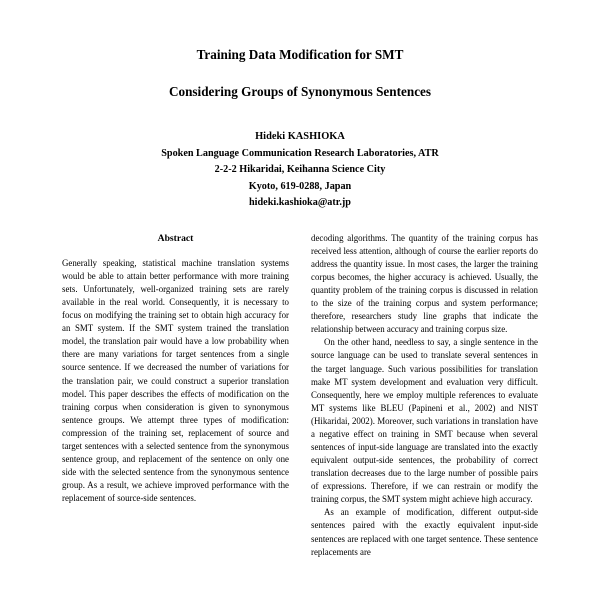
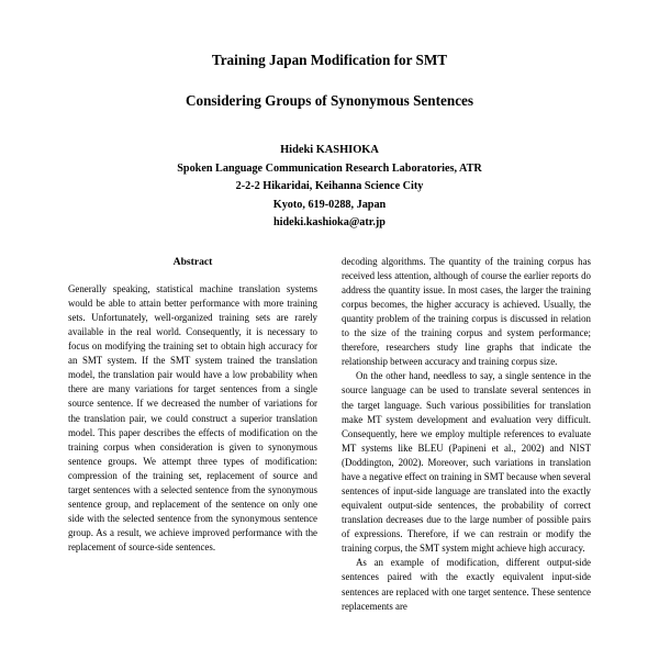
- Training Data Modification for SMT
+ Training Japan Modification for SMT
  Considering Groups of Synonymous Sentences
  Hideki KASHIOKA
  Spoken Language Communication Research Laboratories, ATR
  2-2-2 Hikaridai, Keihanna Science City
  Kyoto, 619-0288, Japan
  hideki.kashioka@atr.jp
  Abstract
  Generally speaking, statistical machine translation systems would be able to attain better performance with more training sets. Unfortunately, well-organized training sets are rarely available in the real world. Consequently, it is necessary to focus on modifying the training set to obtain high accuracy for an SMT system. If the SMT system trained the translation model, the translation pair would have a low probability when there are many variations for target sentences from a single source sentence. If we decreased the number of variations for the translation pair, we could construct a superior translation model. This paper describes the effects of modification on the training corpus when consideration is given to synonymous sentence groups. We attempt three types of modification: compression of the training set, replacement of source and target sentences with a selected sentence from the synonymous sentence group, and replacement of the sentence on only one side with the selected sentence from the synonymous sentence group. As a result, we achieve improved performance with the replacement of source-side sentences.
  decoding algorithms. The quantity of the training corpus has received less attention, although of course the earlier reports do address the quantity issue. In most cases, the larger the training corpus becomes, the higher accuracy is achieved. Usually, the quantity problem of the training corpus is discussed in relation to the size of the training corpus and system performance; therefore, researchers study line graphs that indicate the relationship between accuracy and training corpus size.
- On the other hand, needless to say, a single sentence in the source language can be used to translate several sentences in the target language. Such various possibilities for translation make MT system development and evaluation very difficult. Consequently, here we employ multiple references to evaluate MT systems like BLEU (Papineni et al., 2002) and NIST (Hikaridai, 2002). Moreover, such variations in translation have a negative effect on training in SMT because when several sentences of input-side language are translated into the exactly equivalent output-side sentences, the probability of correct translation decreases due to the large number of possible pairs of expressions. Therefore, if we can restrain or modify the training corpus, the SMT system might achieve high accuracy.
+ On the other hand, needless to say, a single sentence in the source language can be used to translate several sentences in the target language. Such various possibilities for translation make MT system development and evaluation very difficult. Consequently, here we employ multiple references to evaluate MT systems like BLEU (Papineni et al., 2002) and NIST (Doddington, 2002). Moreover, such variations in translation have a negative effect on training in SMT because when several sentences of input-side language are translated into the exactly equivalent output-side sentences, the probability of correct translation decreases due to the large number of possible pairs of expressions. Therefore, if we can restrain or modify the training corpus, the SMT system might achieve high accuracy.
  As an example of modification, different output-side sentences paired with the exactly equivalent input-side sentences are replaced with one target sentence. These sentence replacements are
